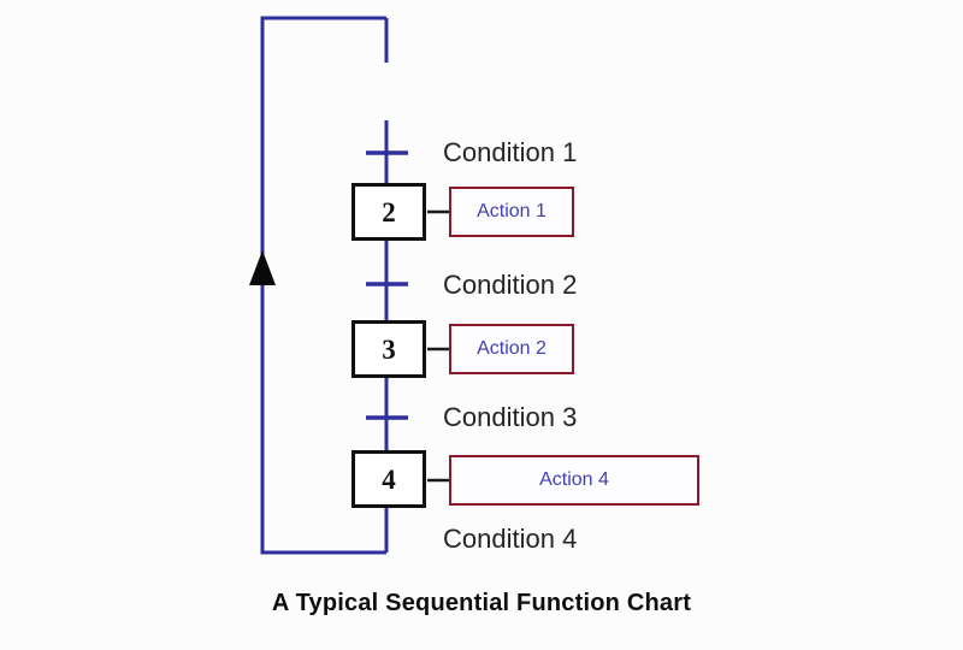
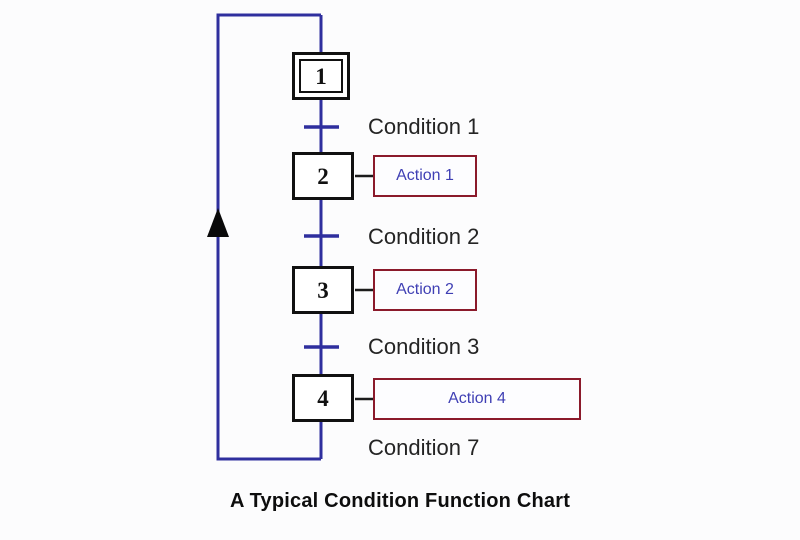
+ 1
  2
  3
  4
  Action 1
  Action 2
  Action 4
  Condition 1
  Condition 2
  Condition 3
- Condition 4
+ Condition 7
- A Typical Sequential Function Chart
+ A Typical Condition Function Chart
